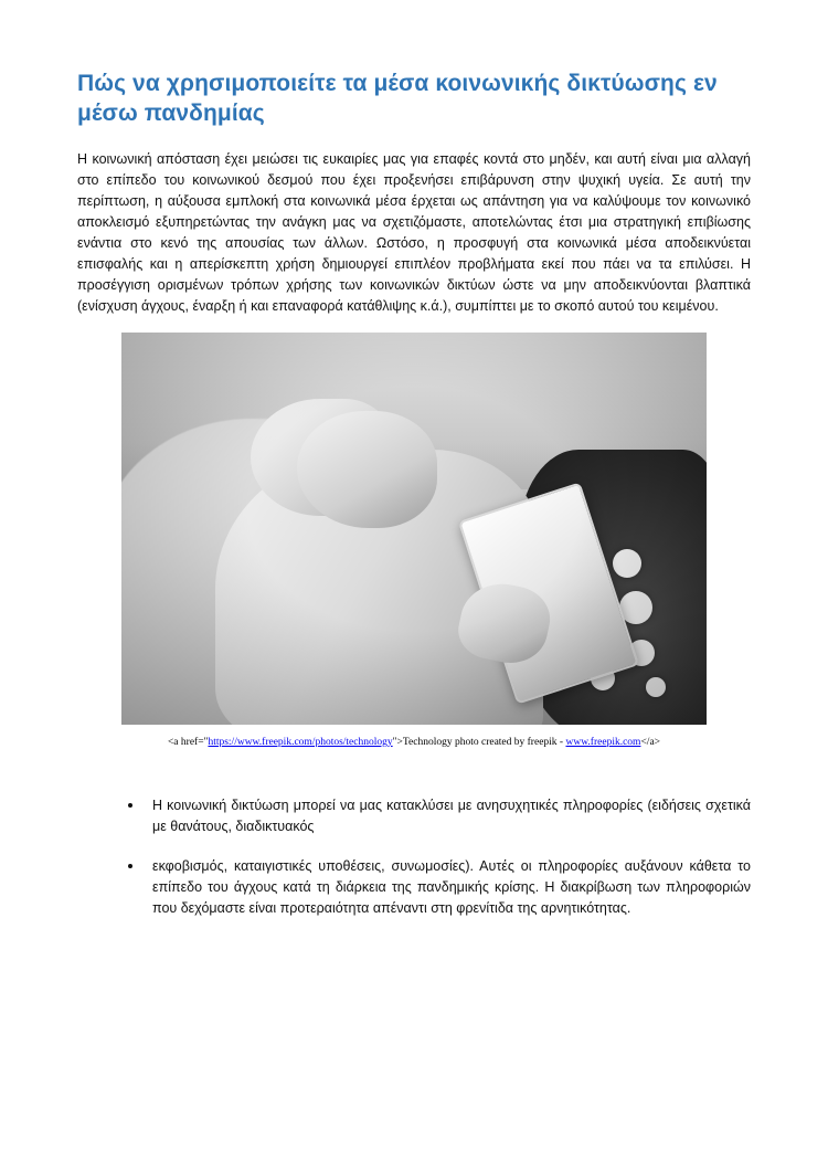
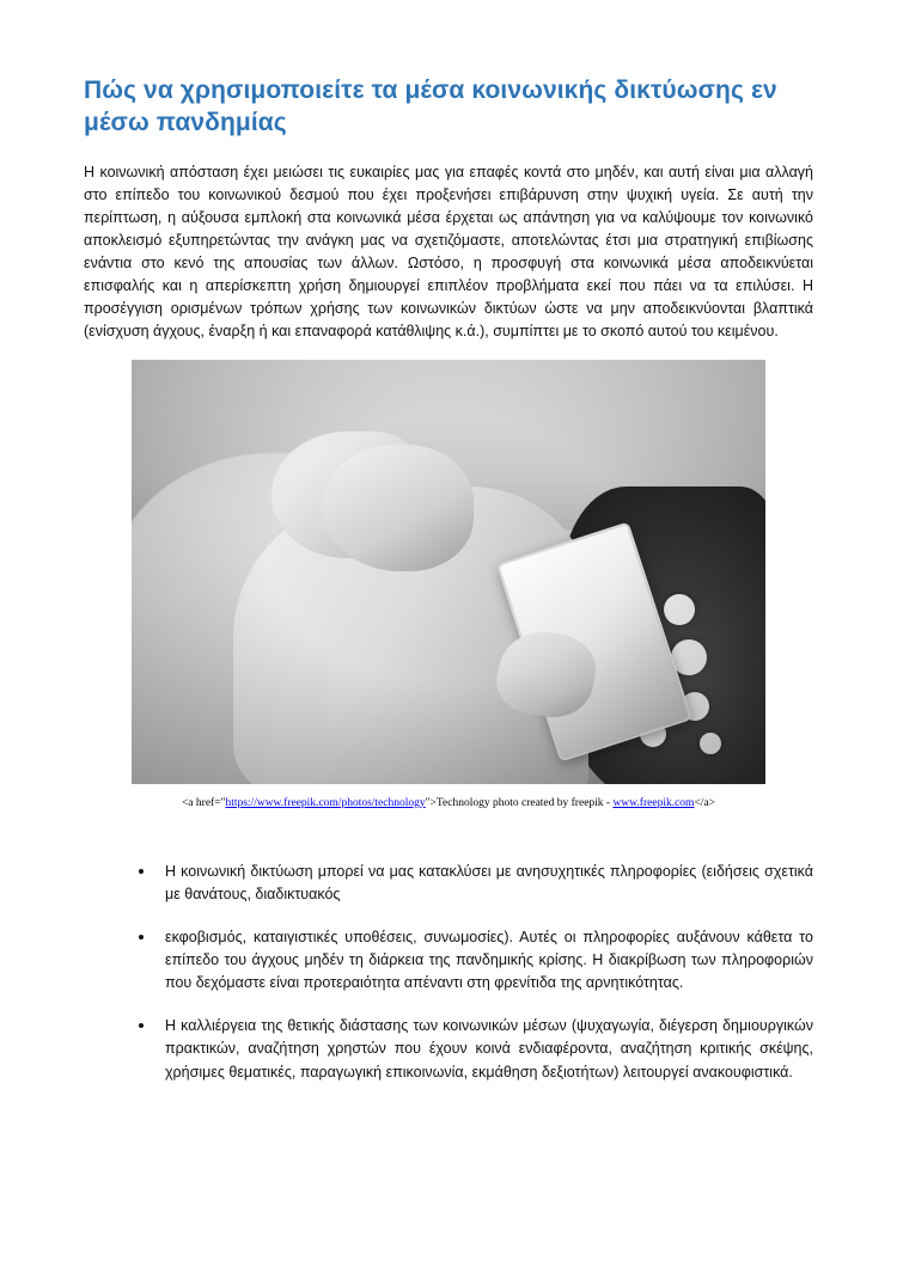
  Πώς να χρησιμοποιείτε τα μέσα κοινωνικής δικτύωσης εν μέσω πανδημίας
  Η κοινωνική απόσταση έχει μειώσει τις ευκαιρίες μας για επαφές κοντά στο μηδέν, και αυτή είναι μια αλλαγή στο επίπεδο του κοινωνικού δεσμού που έχει προξενήσει επιβάρυνση στην ψυχική υγεία. Σε αυτή την περίπτωση, η αύξουσα εμπλοκή στα κοινωνικά μέσα έρχεται ως απάντηση για να καλύψουμε τον κοινωνικό αποκλεισμό εξυπηρετώντας την ανάγκη μας να σχετιζόμαστε, αποτελώντας έτσι μια στρατηγική επιβίωσης ενάντια στο κενό της απουσίας των άλλων. Ωστόσο, η προσφυγή στα κοινωνικά μέσα αποδεικνύεται επισφαλής και η απερίσκεπτη χρήση δημιουργεί επιπλέον προβλήματα εκεί που πάει να τα επιλύσει. Η προσέγγιση ορισμένων τρόπων χρήσης των κοινωνικών δικτύων ώστε να μην αποδεικνύονται βλαπτικά (ενίσχυση άγχους, έναρξη ή και επαναφορά κατάθλιψης κ.ά.), συμπίπτει με το σκοπό αυτού του κειμένου.
  <a href="https://www.freepik.com/photos/technology">Technology photo created by freepik - www.freepik.com</a>
  Η κοινωνική δικτύωση μπορεί να μας κατακλύσει με ανησυχητικές πληροφορίες (ειδήσεις σχετικά με θανάτους, διαδικτυακός
- εκφοβισμός, καταιγιστικές υποθέσεις, συνωμοσίες). Αυτές οι πληροφορίες αυξάνουν κάθετα το επίπεδο του άγχους κατά τη διάρκεια της πανδημικής κρίσης. Η διακρίβωση των πληροφοριών που δεχόμαστε είναι προτεραιότητα απέναντι στη φρενίτιδα της αρνητικότητας.
+ εκφοβισμός, καταιγιστικές υποθέσεις, συνωμοσίες). Αυτές οι πληροφορίες αυξάνουν κάθετα το επίπεδο του άγχους μηδέν τη διάρκεια της πανδημικής κρίσης. Η διακρίβωση των πληροφοριών που δεχόμαστε είναι προτεραιότητα απέναντι στη φρενίτιδα της αρνητικότητας.
+ Η καλλιέργεια της θετικής διάστασης των κοινωνικών μέσων (ψυχαγωγία, διέγερση δημιουργικών πρακτικών, αναζήτηση χρηστών που έχουν κοινά ενδιαφέροντα, αναζήτηση κριτικής σκέψης, χρήσιμες θεματικές, παραγωγική επικοινωνία, εκμάθηση δεξιοτήτων) λειτουργεί ανακουφιστικά.
